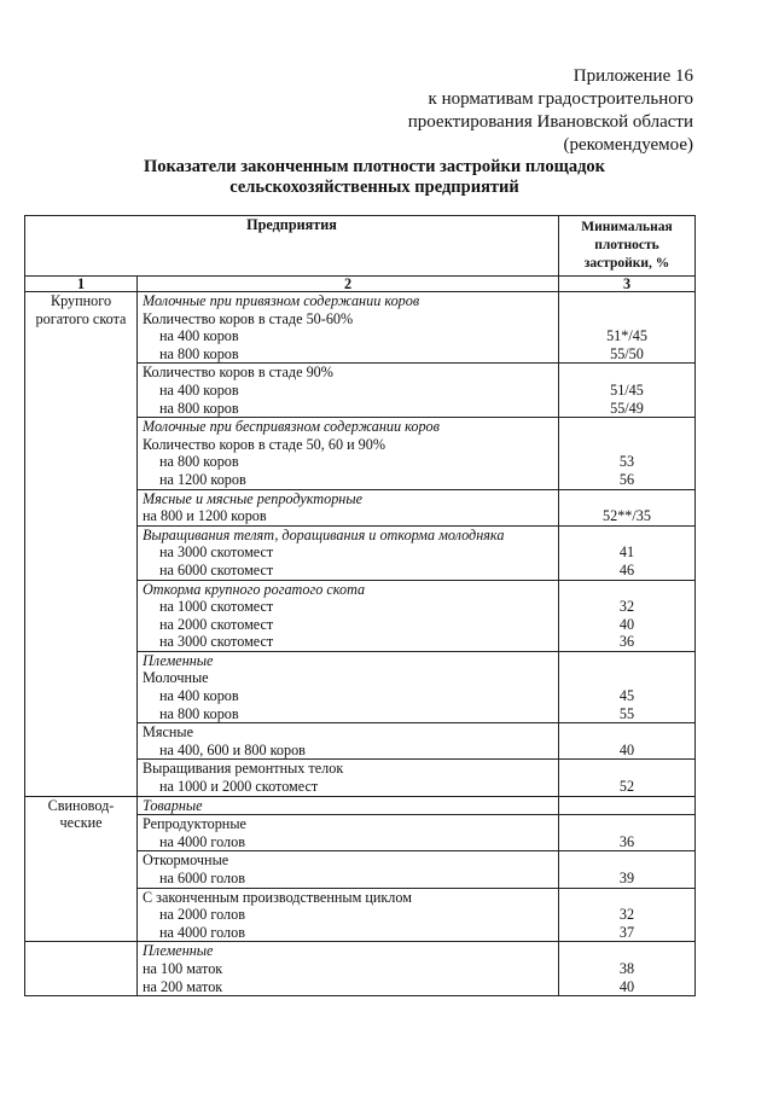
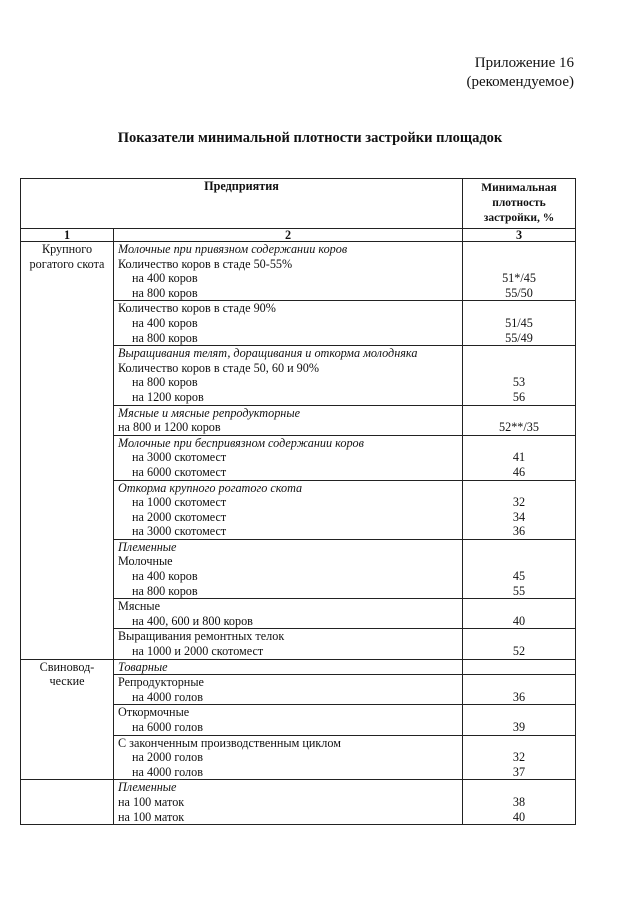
  Приложение 16
- к нормативам градостроительного
- проектирования Ивановской области
  (рекомендуемое)
- Показатели законченным плотности застройки площадок
+ Показатели минимальной плотности застройки площадок
- сельскохозяйственных предприятий
  Предприятия	Минимальная плотность застройки, %
  1	2	3
- Крупногорогатого скота	Молочные при привязном содержании коровКоличество коров в стаде 50-60%на 400 коровна 800 коров	51*/4555/50
+ Крупногорогатого скота	Молочные при привязном содержании коровКоличество коров в стаде 50-55%на 400 коровна 800 коров	51*/4555/50
  Количество коров в стаде 90%на 400 коровна 800 коров	51/4555/49
- Молочные при беспривязном содержании коровКоличество коров в стаде 50, 60 и 90%на 800 коровна 1200 коров	5356
+ Выращивания телят, доращивания и откорма молоднякаКоличество коров в стаде 50, 60 и 90%на 800 коровна 1200 коров	5356
  Мясные и мясные репродукторныена 800 и 1200 коров	52**/35
- Выращивания телят, доращивания и откорма молоднякана 3000 скотоместна 6000 скотомест	4146
+ Молочные при беспривязном содержании коровна 3000 скотоместна 6000 скотомест	4146
- Откорма крупного рогатого скотана 1000 скотоместна 2000 скотоместна 3000 скотомест	324036
+ Откорма крупного рогатого скотана 1000 скотоместна 2000 скотоместна 3000 скотомест	323436
  ПлеменныеМолочныена 400 коровна 800 коров	4555
  Мясныена 400, 600 и 800 коров	40
  Выращивания ремонтных телокна 1000 и 2000 скотомест	52
  Свиновод-ческие	Товарные
  Репродукторныена 4000 голов	36
  Откормочныена 6000 голов	39
  С законченным производственным цикломна 2000 головна 4000 голов	3237
- 	Племенныена 100 матокна 200 маток	3840
+ 	Племенныена 100 матокна 100 маток	3840
